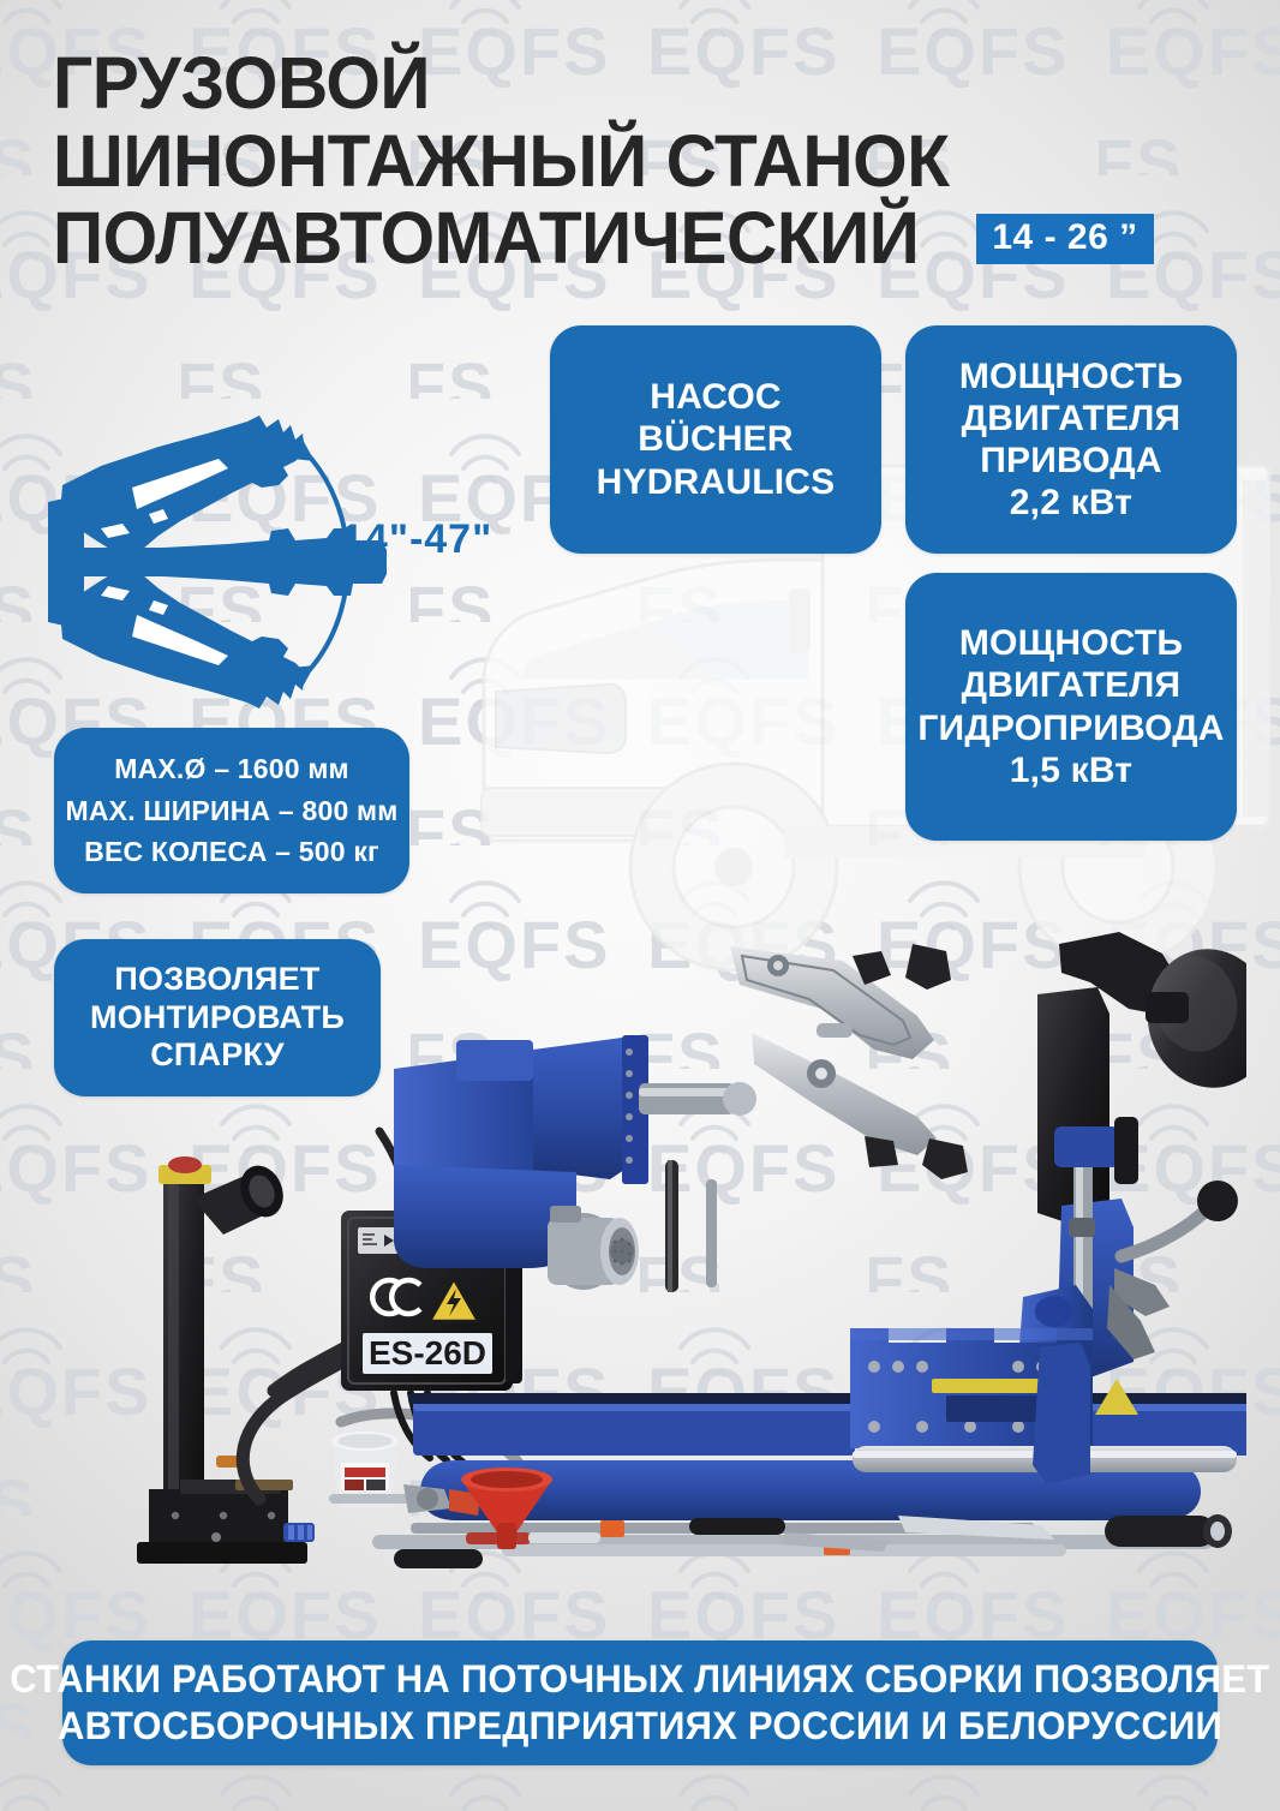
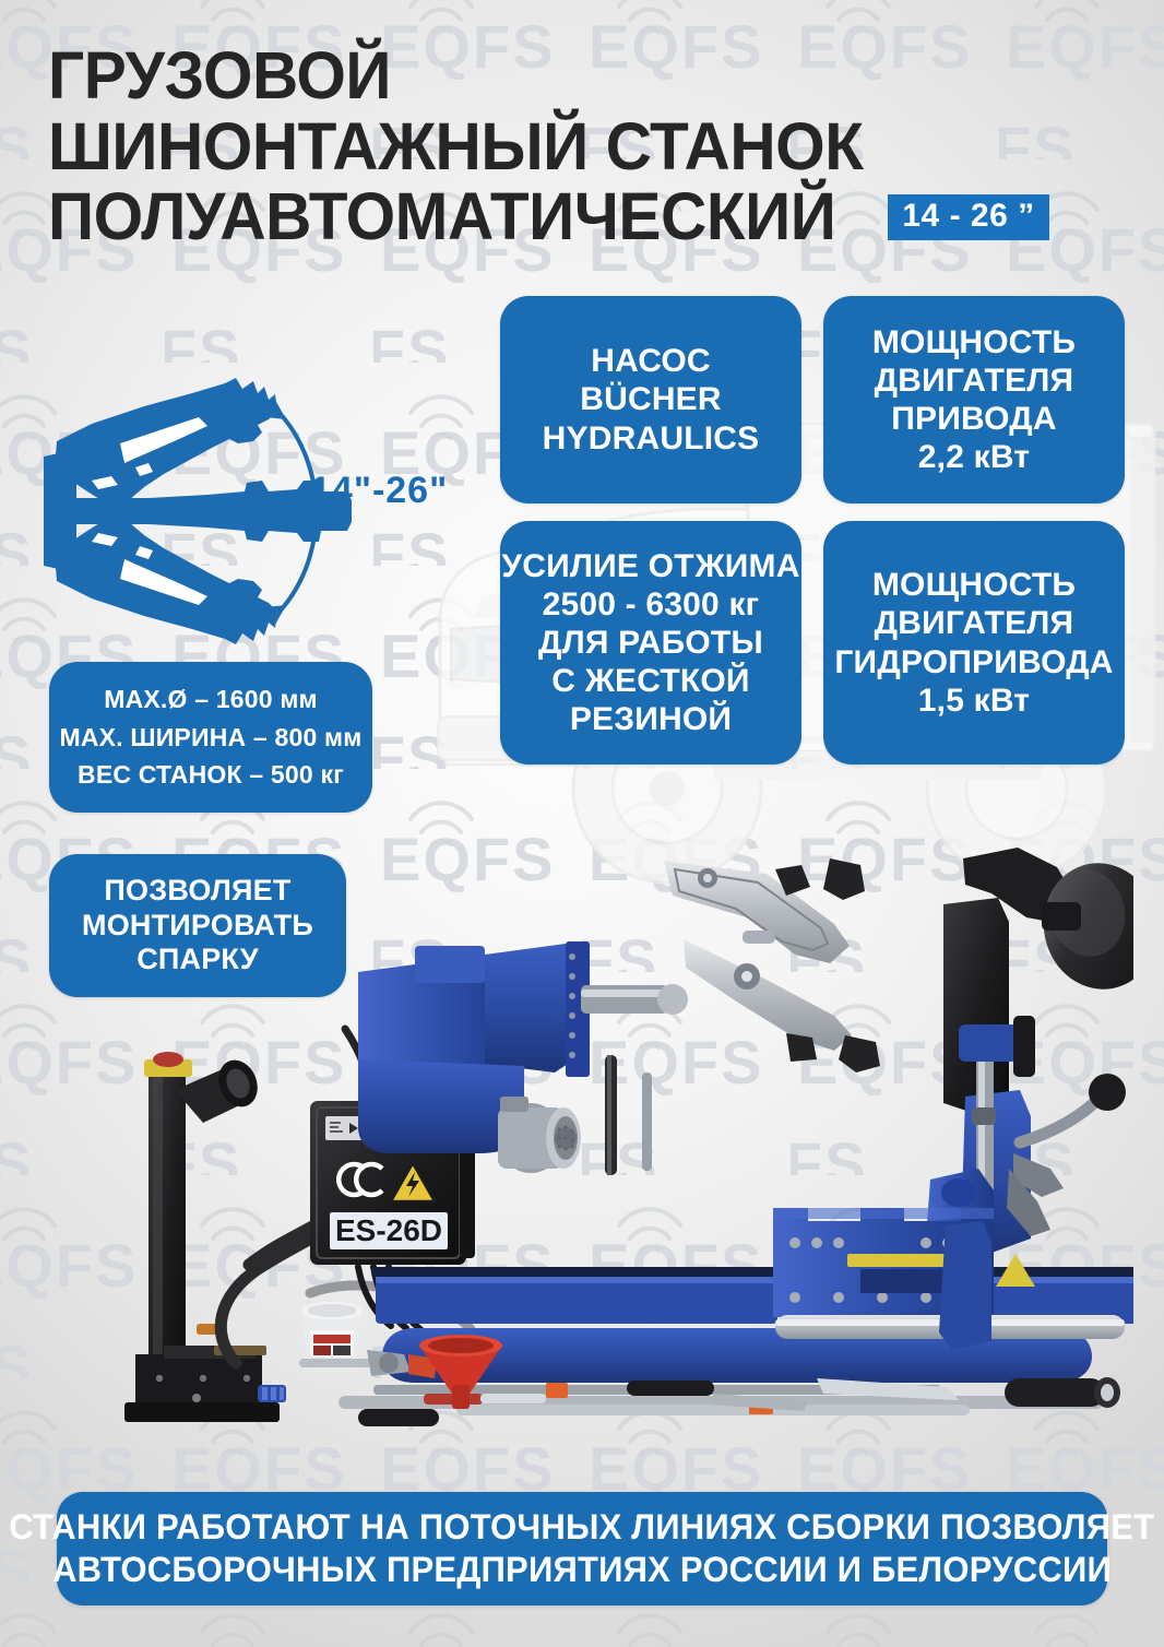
  ГРУЗОВОЙ
  ШИНОНТАЖНЫЙ СТАНОК
  ПОЛУАВТОМАТИЧЕСКИЙ
  14 - 26 ”
- 14"-47"
+ 14"-26"
  НАСОС
  BÜCHER
  HYDRAULICS
  МОЩНОСТЬ
  ДВИГАТЕЛЯ
  ПРИВОДА
  2,2 кВт
+ УСИЛИЕ ОТЖИМА
+ 2500 - 6300 кг
+ ДЛЯ РАБОТЫ
+ С ЖЕСТКОЙ
+ РЕЗИНОЙ
  МОЩНОСТЬ
  ДВИГАТЕЛЯ
  ГИДРОПРИВОДА
  1,5 кВт
  MAX.Ø – 1600 мм
  MAX. ШИРИНА – 800 мм
- ВЕС КОЛЕСА – 500 кг
+ ВЕС СТАНОК – 500 кг
  ПОЗВОЛЯЕТ
  МОНТИРОВАТЬ
  СПАРКУ
  ES-26D
  СТАНКИ РАБОТАЮТ НА ПОТОЧНЫХ ЛИНИЯХ СБОРКИ ПОЗВОЛЯЕТ
  АВТОСБОРОЧНЫХ ПРЕДПРИЯТИЯХ РОССИИ И БЕЛОРУССИИ
